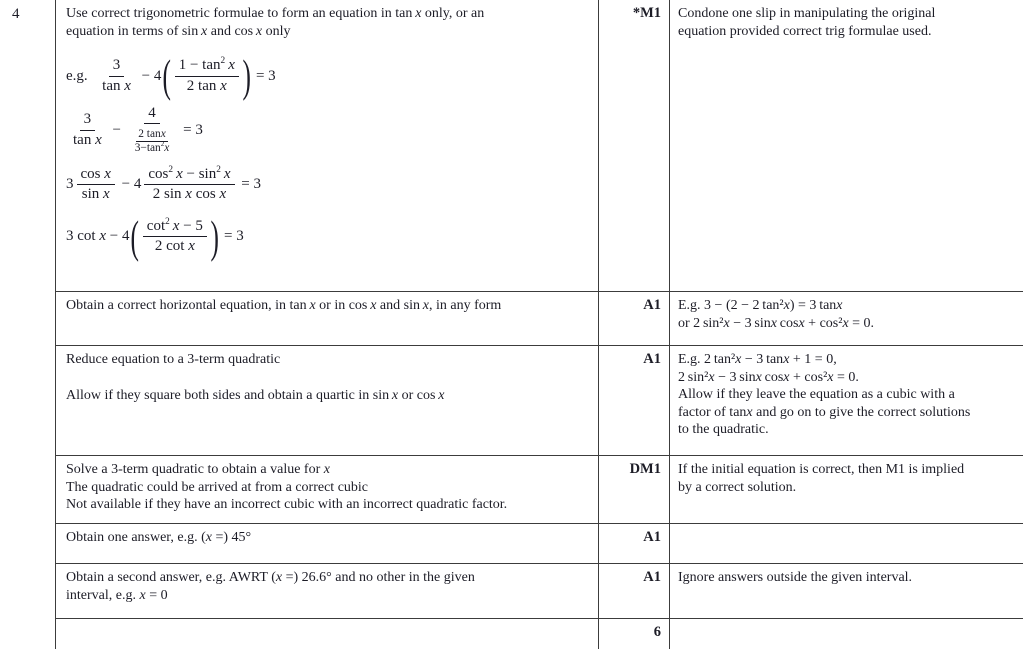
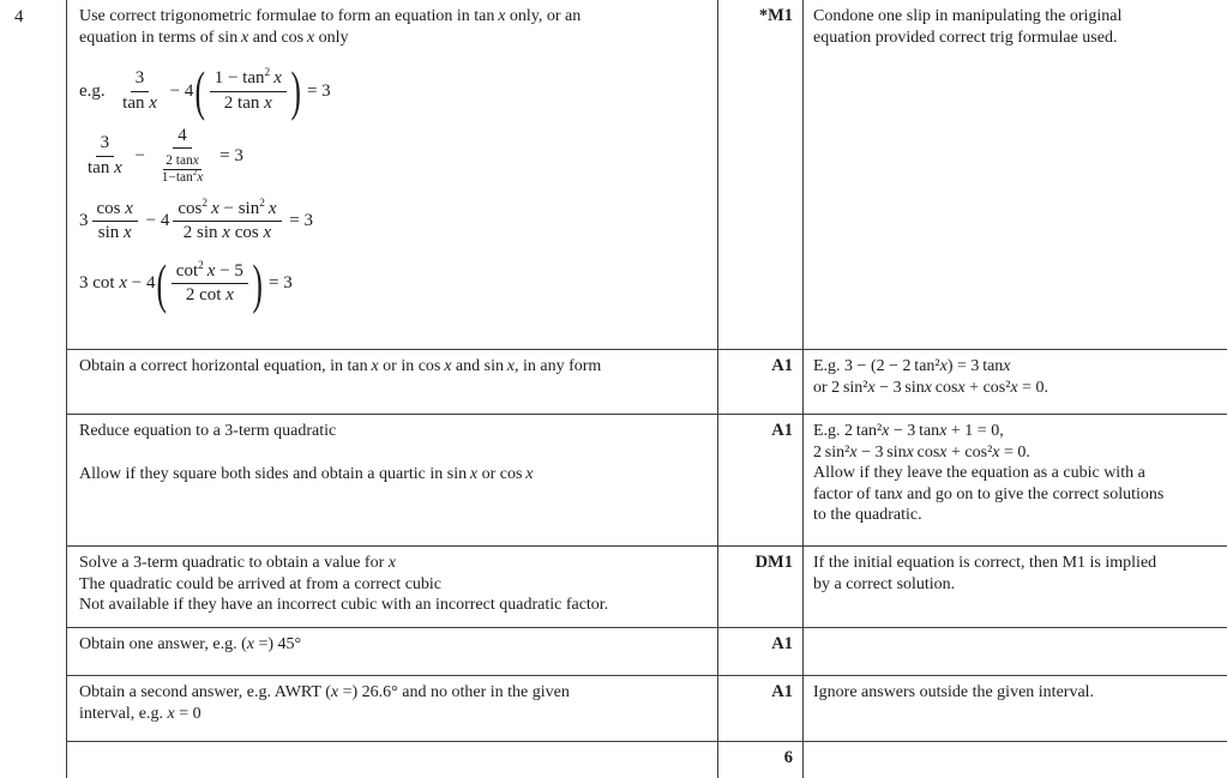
  4
  Use correct trigonometric formulae to form an equation in tan x only, or an
  equation in terms of sin x and cos x only
  e.g.
  3
  tan x
  − 4
  (
  1 − tan2 x
  2 tan x
  )
  = 3
  3
  tan x
  −
  4
  2 tanx
- 3−tan2x
+ 1−tan2x
  = 3
  3
  cos x
  sin x
  − 4
  cos2 x − sin2 x
  2 sin x cos x
  = 3
  3 cot
  x
  − 4
  (
  cot2 x − 5
  2 cot x
  )
  = 3
  *M1
  Condone one slip in manipulating the original
  equation provided correct trig formulae used.
  Obtain a correct horizontal equation, in tan x or in cos x and sin x, in any form
  A1
  E.g. 3 − (2 − 2 tan²x) = 3 tanx
  or 2 sin²x − 3 sinx cosx + cos²x = 0.
  Reduce equation to a 3-term quadratic
  Allow if they square both sides and obtain a quartic in sin x or cos x
  A1
  E.g. 2 tan²x − 3 tanx + 1 = 0,
  2 sin²x − 3 sinx cosx + cos²x = 0.
  Allow if they leave the equation as a cubic with a
  factor of tanx and go on to give the correct solutions
  to the quadratic.
  Solve a 3-term quadratic to obtain a value for x
  The quadratic could be arrived at from a correct cubic
  Not available if they have an incorrect cubic with an incorrect quadratic factor.
  DM1
  If the initial equation is correct, then M1 is implied
  by a correct solution.
  Obtain one answer, e.g. (x =) 45°
  A1
  Obtain a second answer, e.g. AWRT (x =) 26.6° and no other in the given
  interval, e.g. x = 0
  A1
  Ignore answers outside the given interval.
  6
